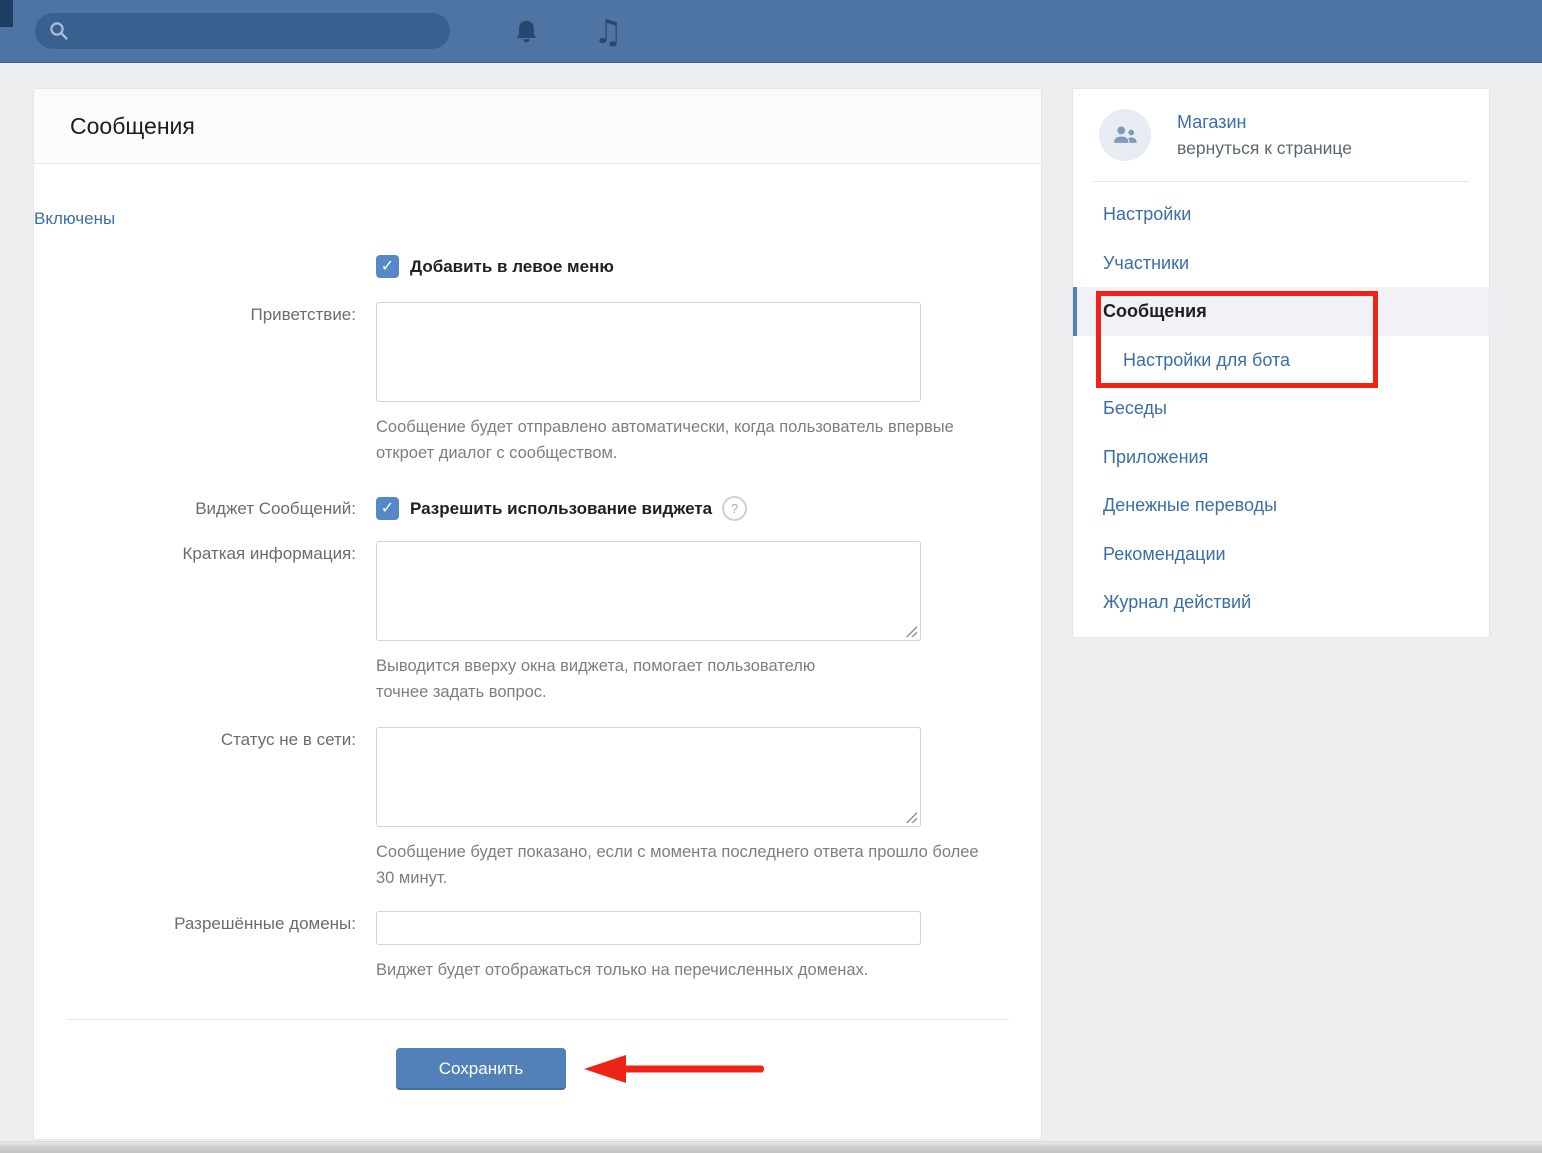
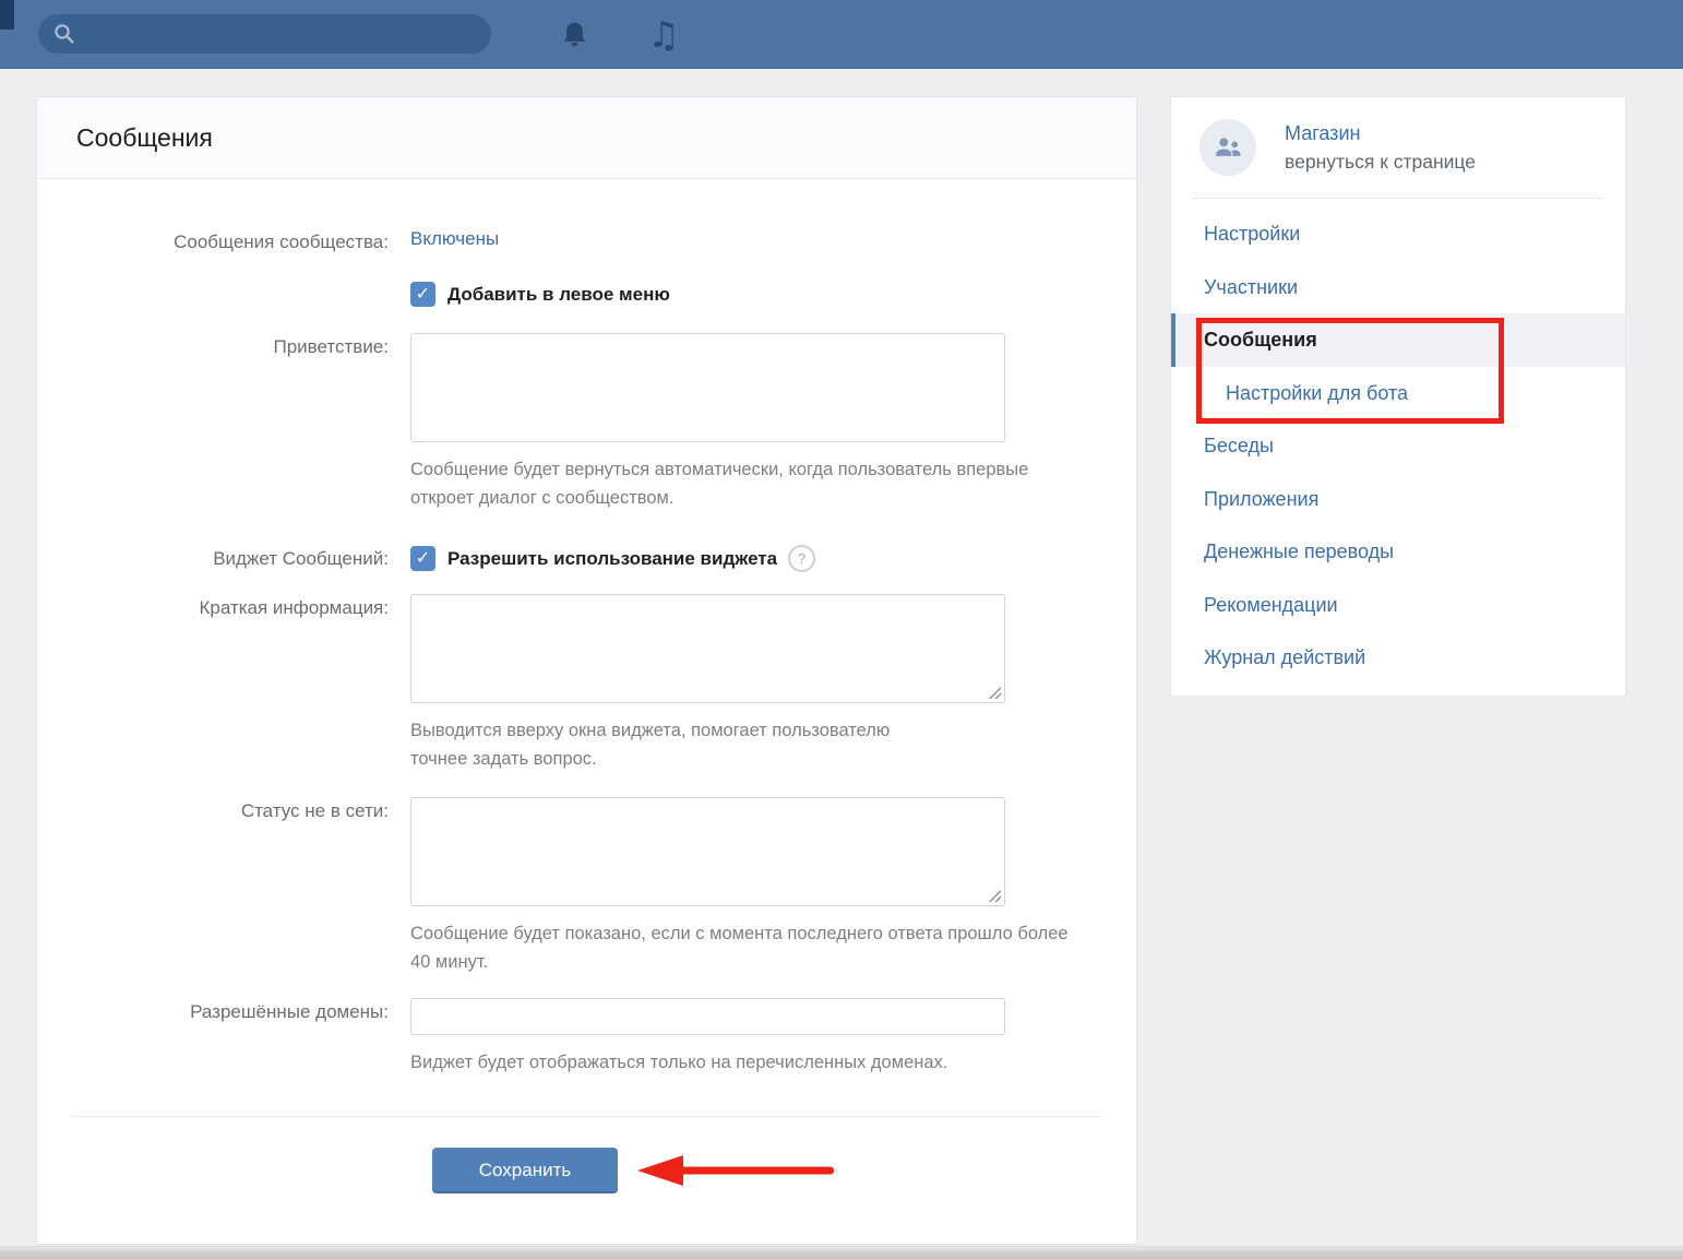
  ♫
  Сообщения
+ Сообщения сообщества:
  Включены
  ✓
  Добавить в левое меню
  Приветствие:
- Сообщение будет отправлено автоматически, когда пользователь впервые откроет диалог с сообществом.
+ Сообщение будет вернуться автоматически, когда пользователь впервые откроет диалог с сообществом.
  Виджет Сообщений:
  ✓
  Разрешить использование виджета
  ?
  Краткая информация:
  Выводится вверху окна виджета, помогает пользователю точнее задать вопрос.
  Статус не в сети:
- Сообщение будет показано, если с момента последнего ответа прошло более 30 минут.
+ Сообщение будет показано, если с момента последнего ответа прошло более 40 минут.
  Разрешённые домены:
  Виджет будет отображаться только на перечисленных доменах.
  Сохранить
  Магазин
  вернуться к странице
  Настройки
  Участники
  Сообщения
  Настройки для бота
  Беседы
  Приложения
  Денежные переводы
  Рекомендации
  Журнал действий
